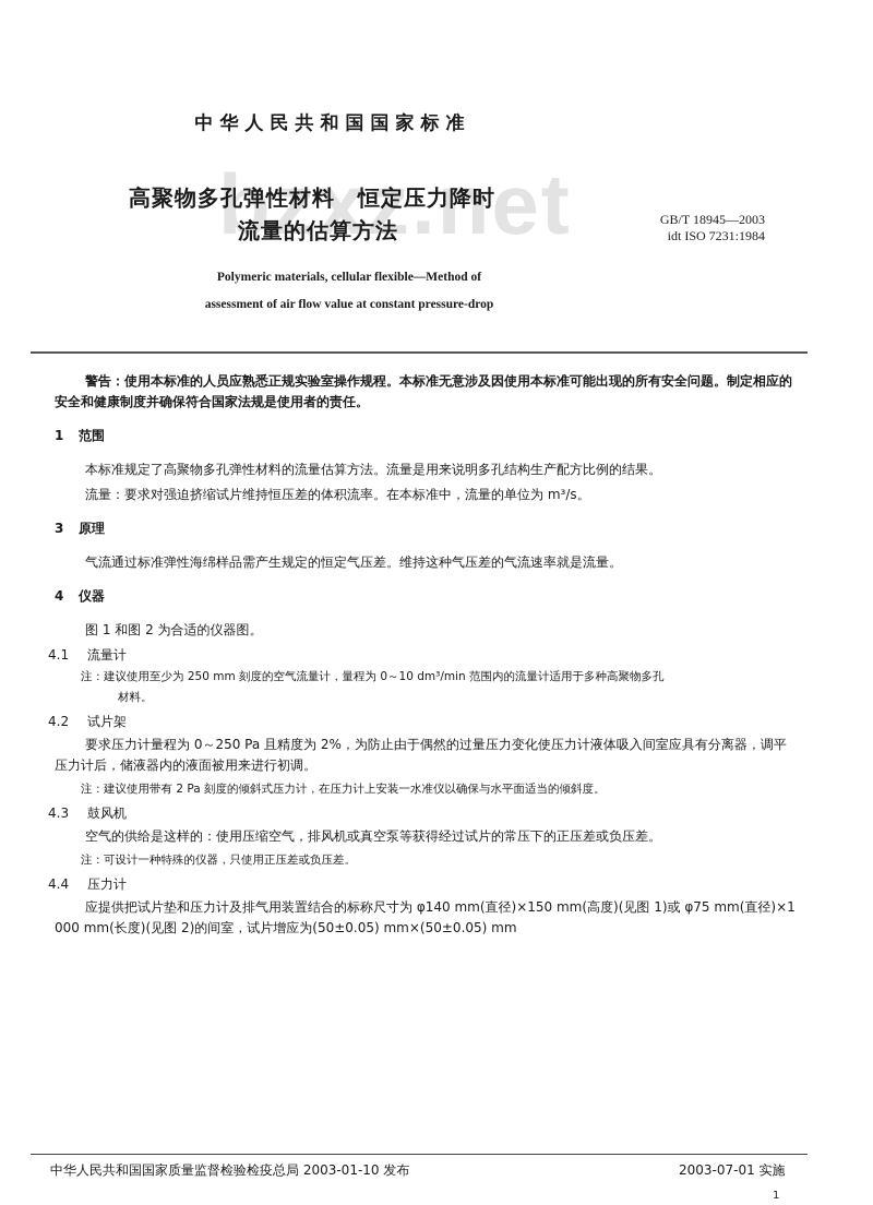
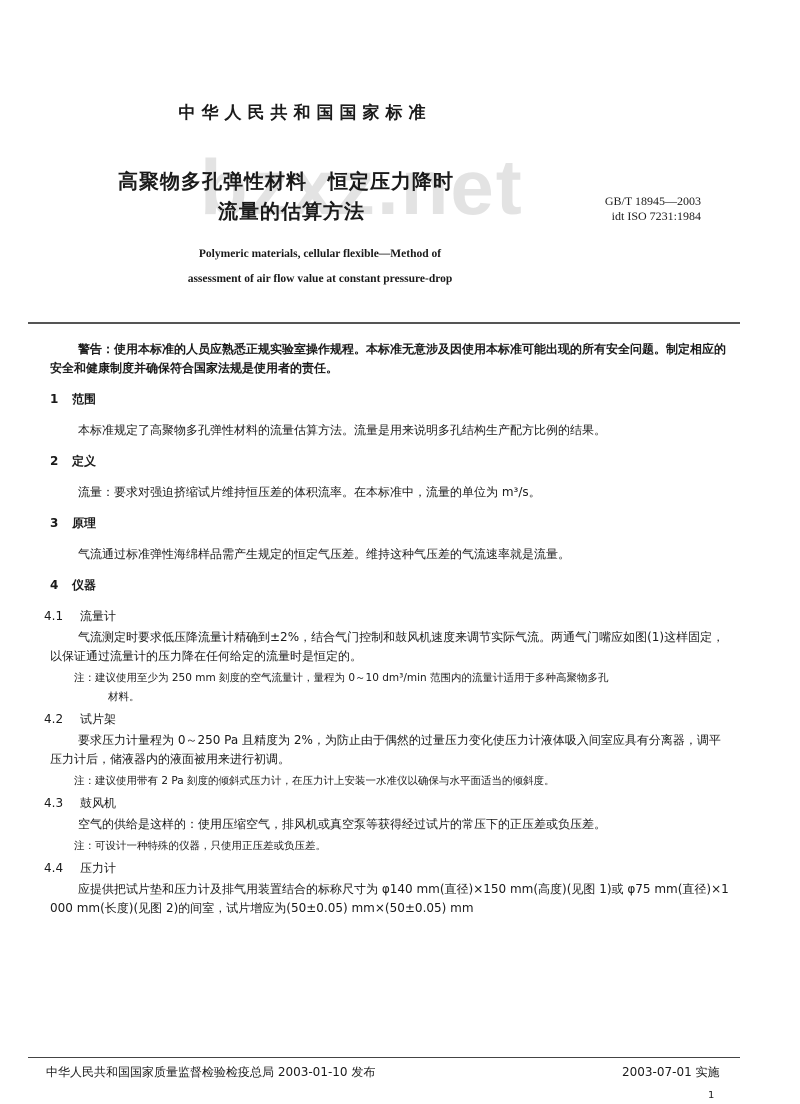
  中华人民共和国国家标准
  bzxz.net
  高聚物多孔弹性材料 恒定压力降时
  流量的估算方法
  GB/T 18945—2003
  idt ISO 7231:1984
  Polymeric materials, cellular flexible—Method of
  assessment of air flow value at constant pressure-drop
  警告：使用本标准的人员应熟悉正规实验室操作规程。本标准无意涉及因使用本标准可能出现的所有安全问题。制定相应的安全和健康制度并确保符合国家法规是使用者的责任。
  1 范围
  本标准规定了高聚物多孔弹性材料的流量估算方法。流量是用来说明多孔结构生产配方比例的结果。
+ 2 定义
  流量：要求对强迫挤缩试片维持恒压差的体积流率。在本标准中，流量的单位为 m³/s。
  3 原理
  气流通过标准弹性海绵样品需产生规定的恒定气压差。维持这种气压差的气流速率就是流量。
  4 仪器
- 图 1 和图 2 为合适的仪器图。
  4.1 流量计
+ 气流测定时要求低压降流量计精确到±2%，结合气门控制和鼓风机速度来调节实际气流。两通气门嘴应如图(1)这样固定，以保证通过流量计的压力降在任何给定的流量时是恒定的。
  注：建议使用至少为 250 mm 刻度的空气流量计，量程为 0～10 dm³/min 范围内的流量计适用于多种高聚物多孔
  材料。
  4.2 试片架
  要求压力计量程为 0～250 Pa 且精度为 2%，为防止由于偶然的过量压力变化使压力计液体吸入间室应具有分离器，调平压力计后，储液器内的液面被用来进行初调。
  注：建议使用带有 2 Pa 刻度的倾斜式压力计，在压力计上安装一水准仪以确保与水平面适当的倾斜度。
  4.3 鼓风机
  空气的供给是这样的：使用压缩空气，排风机或真空泵等获得经过试片的常压下的正压差或负压差。
  注：可设计一种特殊的仪器，只使用正压差或负压差。
  4.4 压力计
  应提供把试片垫和压力计及排气用装置结合的标称尺寸为 φ140 mm(直径)×150 mm(高度)(见图 1)或 φ75 mm(直径)×1 000 mm(长度)(见图 2)的间室，试片增应为(50±0.05) mm×(50±0.05) mm
  中华人民共和国国家质量监督检验检疫总局 2003-01-10 发布
  2003-07-01 实施
  1
